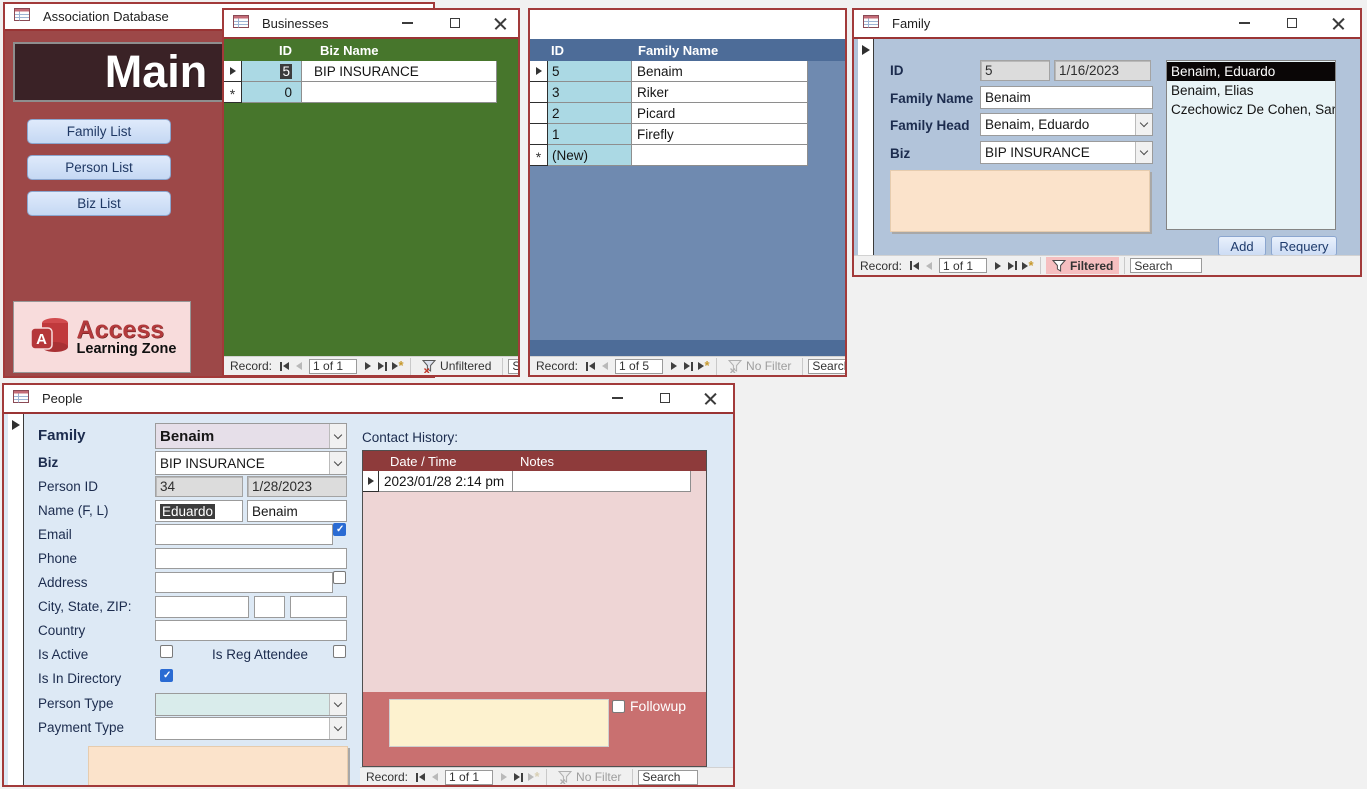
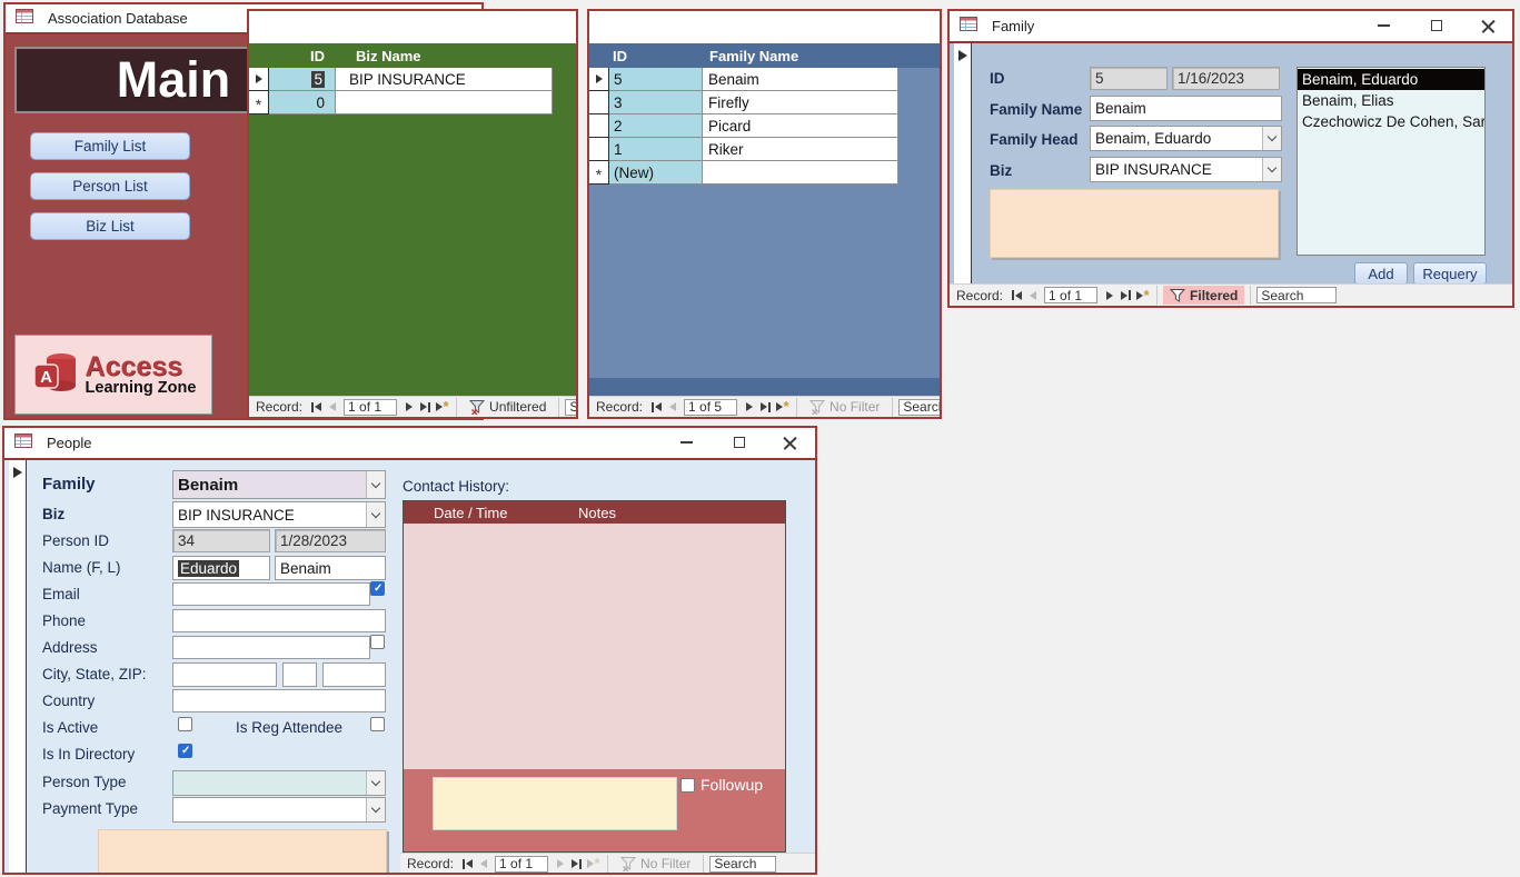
  Association Database
  Family List
  Person List
  Biz List
  A
  Access
  Learning Zone
- Businesses
  ID
  Biz Name
  5
  BIP INSURANCE
  *
  0
  Record:
  1 of 1
  *
  Unfiltered
  ID
  Family Name
  5
  Benaim
  3
- Riker
+ Firefly
  2
  Picard
  1
- Firefly
+ Riker
  *
  (New)
  Record:
  1 of 5
  *
  No Filter
  Searc
  Family
  ID
  5
  1/16/2023
  Family Name
  Benaim
  Family Head
  Benaim, Eduardo
  Biz
  BIP INSURANCE
  Benaim, Eduardo
  Benaim, Elias
  Czechowicz De Cohen, Sar
  Add
  Requery
  Record:
  1 of 1
  *
  Filtered
  Search
  People
  Family
  Benaim
  Biz
  BIP INSURANCE
  Person ID
  34
  1/28/2023
  Name (F, L)
  Eduardo
  Benaim
  Email
  Phone
  Address
  City, State, ZIP:
  Country
  Is Active
  Is Reg Attendee
  Is In Directory
  Person Type
  Payment Type
  Contact History:
  Date / Time
  Notes
- 2023/01/28 2:14 pm
  Followup
  Record:
  1 of 1
  *
  No Filter
  Search
